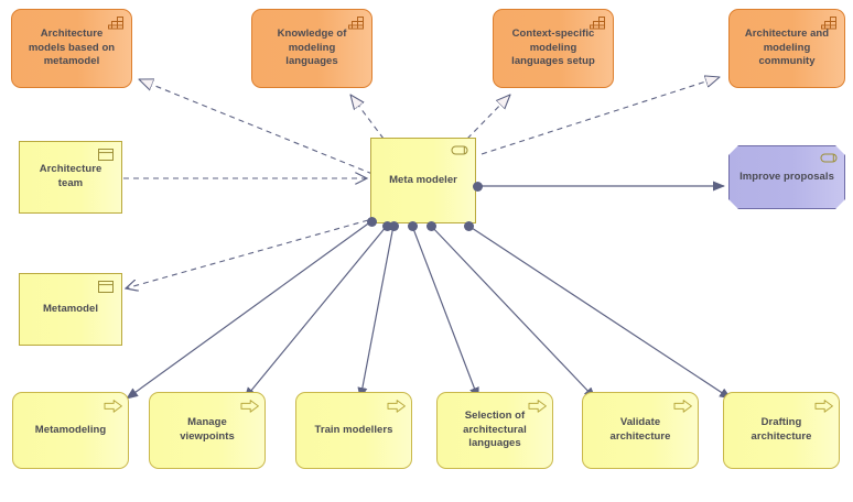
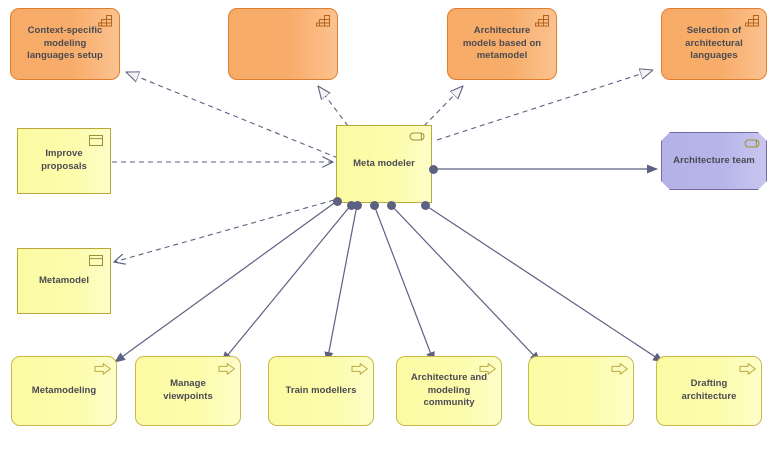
- Architecture models based on metamodel
+ Context-specific modeling languages setup
- Knowledge of modeling languages
- Context-specific modeling languages setup
+ Architecture models based on metamodel
- Architecture and modeling community
+ Selection of architectural languages
- Architecture team
+ Improve proposals
  Metamodel
  Meta modeler
- Improve proposals
+ Architecture team
  Metamodeling
  Manage viewpoints
  Train modellers
- Selection of architectural languages
+ Architecture and modeling community
- Validate architecture
  Drafting architecture
